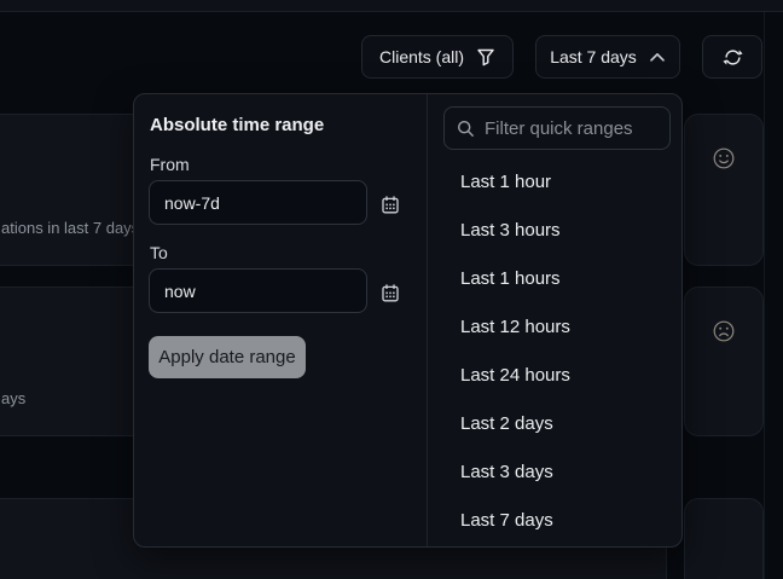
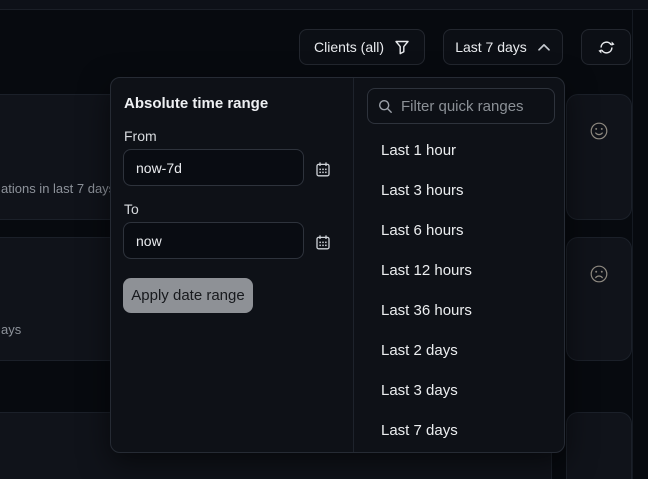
  ations in last 7 day
  ays
  Clients (all)
  Last 7 days
  Absolute time range
  From
  now-7d
  To
  now
  Apply date range
  Filter quick ranges
  Last 1 hour
  Last 3 hours
- Last 1 hours
+ Last 6 hours
  Last 12 hours
- Last 24 hours
+ Last 36 hours
  Last 2 days
  Last 3 days
  Last 7 days
